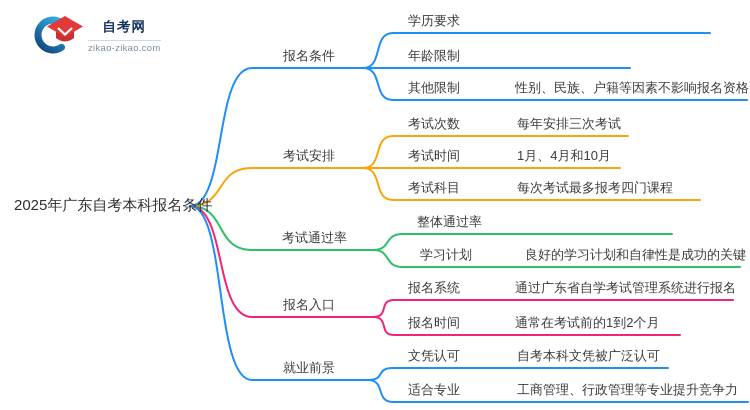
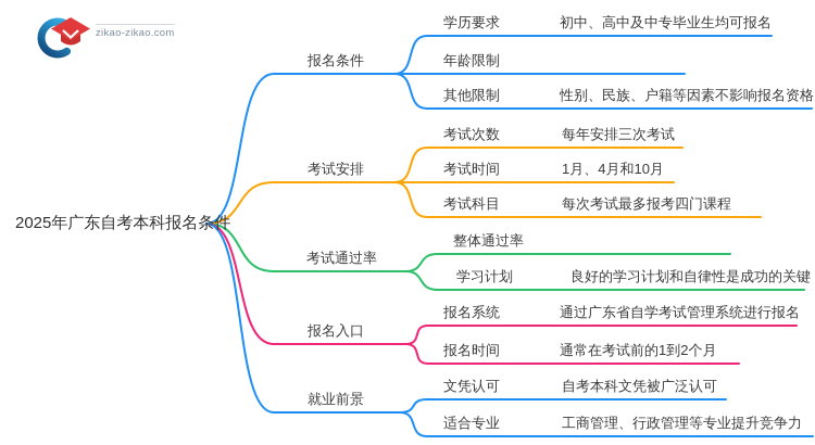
- 自考网
  zikao-zikao.com
  2025年广东自考本科报名条件
  报名条件
  考试安排
  考试通过率
  报名入口
  就业前景
  学历要求
+ 初中、高中及中专毕业生均可报名
  年龄限制
  其他限制
  性别、民族、户籍等因素不影响报名资格
  考试次数
  每年安排三次考试
  考试时间
  1月、4月和10月
  考试科目
  每次考试最多报考四门课程
  整体通过率
  学习计划
  良好的学习计划和自律性是成功的关键
  报名系统
  通过广东省自学考试管理系统进行报名
  报名时间
  通常在考试前的1到2个月
  文凭认可
  自考本科文凭被广泛认可
  适合专业
  工商管理、行政管理等专业提升竞争力
